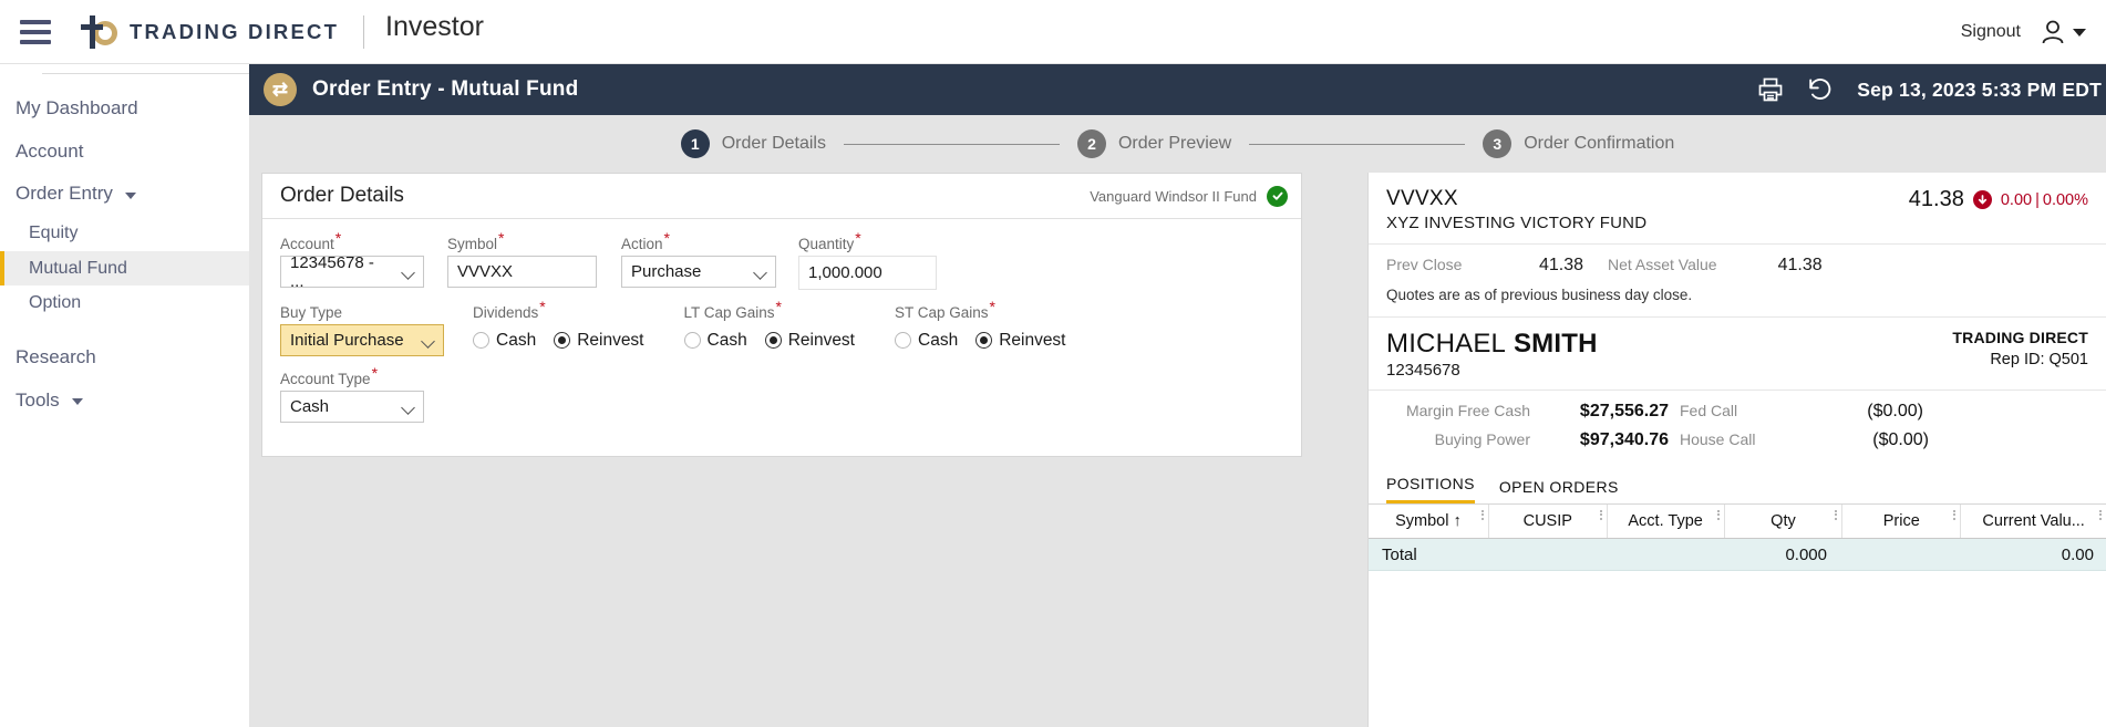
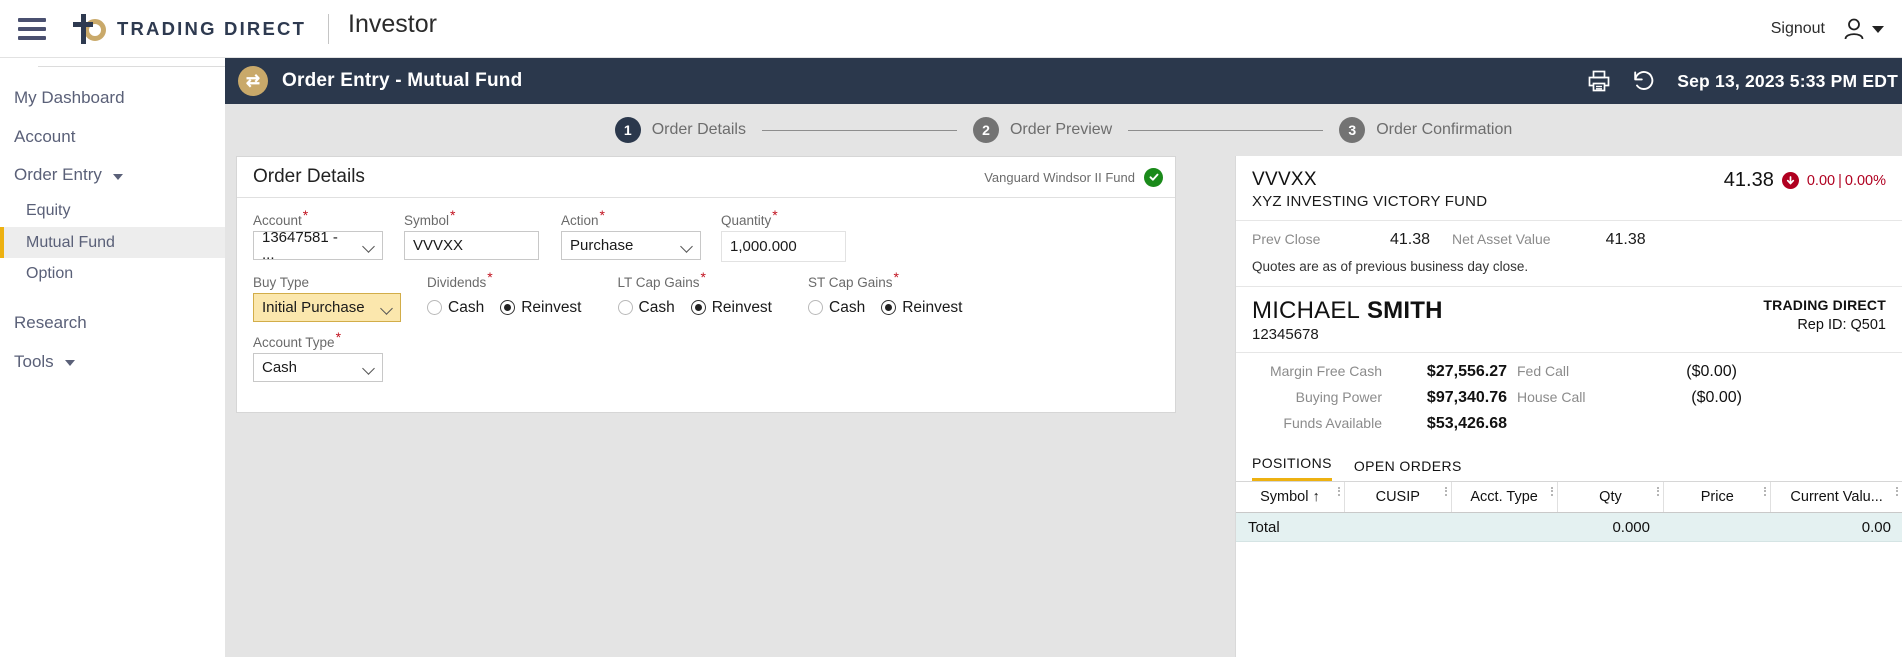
  TRADING DIRECT
  Investor
  Signout
  My Dashboard
  Account
  Order Entry
  Equity
  Mutual Fund
  Option
  Research
  Tools
  ⇄
  Order Entry - Mutual Fund
  Sep 13, 2023 5:33 PM EDT
  1
  Order Details
  2
  Order Preview
  3
  Order Confirmation
  Order Details
  Vanguard Windsor II Fund
  Account*
- 12345678 - ...
+ 13647581 - ...
  Symbol*
  VVVXX
  Action*
  Purchase
  Quantity*
  1,000.000
  Buy Type
  Initial Purchase
  Dividends*
  Cash
  Reinvest
  LT Cap Gains*
  Cash
  Reinvest
  ST Cap Gains*
  Cash
  Reinvest
  Account Type*
  Cash
  VVVXX
  XYZ INVESTING VICTORY FUND
  41.38
  0.00 | 0.00%
  Prev Close
  41.38
  Net Asset Value
  41.38
  Quotes are as of previous business day close.
  MICHAEL SMITH
  12345678
  TRADING DIRECT
  Rep ID: Q501
  Margin Free Cash
  $27,556.27
  Fed Call
  ($0.00)
  Buying Power
  $97,340.76
  House Call
  ($0.00)
+ Funds Available
+ $53,426.68
  POSITIONS
  OPEN ORDERS
  Symbol ↑
  CUSIP
  Acct. Type
  Qty
  Price
  Current Valu...
  Total
  0.000
  0.00
